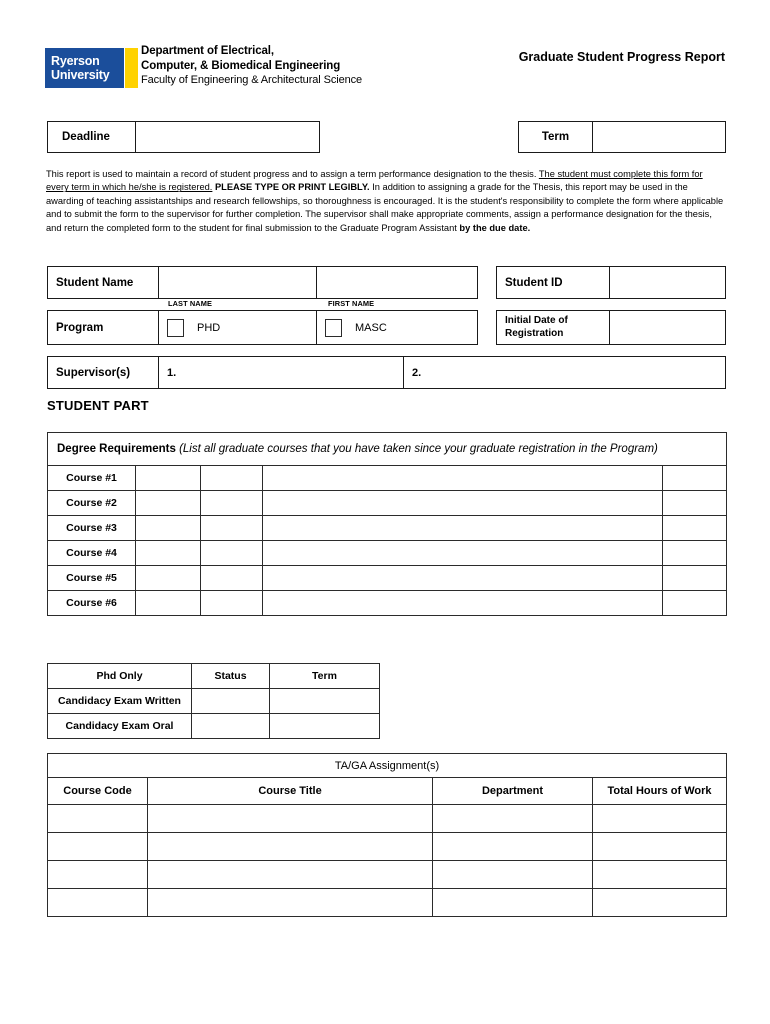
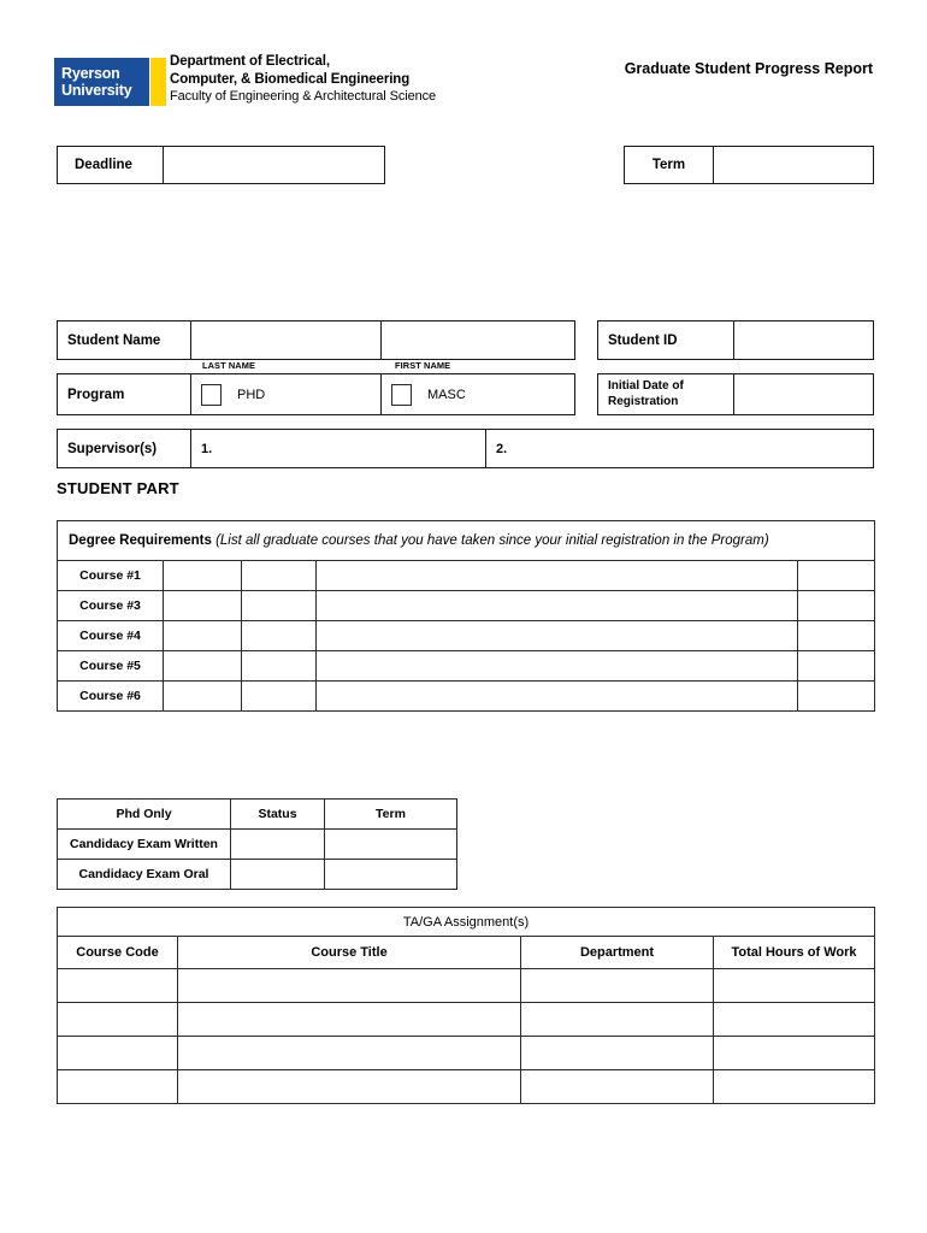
  Ryerson
  University
  Department of Electrical,
  Computer, & Biomedical Engineering
  Faculty of Engineering & Architectural Science
  Graduate Student Progress Report
  Deadline
  Term
- This report is used to maintain a record of student progress and to assign a term performance designation to the thesis. The student must complete this form for every term in which he/she is registered. PLEASE TYPE OR PRINT LEGIBLY. In addition to assigning a grade for the Thesis, this report may be used in the awarding of teaching assistantships and research fellowships, so thoroughness is encouraged. It is the student's responsibility to complete the form where applicable and to submit the form to the supervisor for further completion. The supervisor shall make appropriate comments, assign a performance designation for the thesis, and return the completed form to the student for final submission to the Graduate Program Assistant by the due date.
  Student Name
  LAST NAME
  FIRST NAME
  Student ID
  Program
  PHD
  MASC
  Initial Date of
  Registration
  Supervisor(s)
  1.
  2.
  STUDENT PART
- Degree Requirements (List all graduate courses that you have taken since your graduate registration in the Program)
+ Degree Requirements (List all graduate courses that you have taken since your initial registration in the Program)
  Course #1
- Course #2
  Course #3
  Course #4
  Course #5
  Course #6
  Phd Only	Status	Term
  Candidacy Exam Written
  Candidacy Exam Oral
  TA/GA Assignment(s)
  Course Code	Course Title	Department	Total Hours of Work
